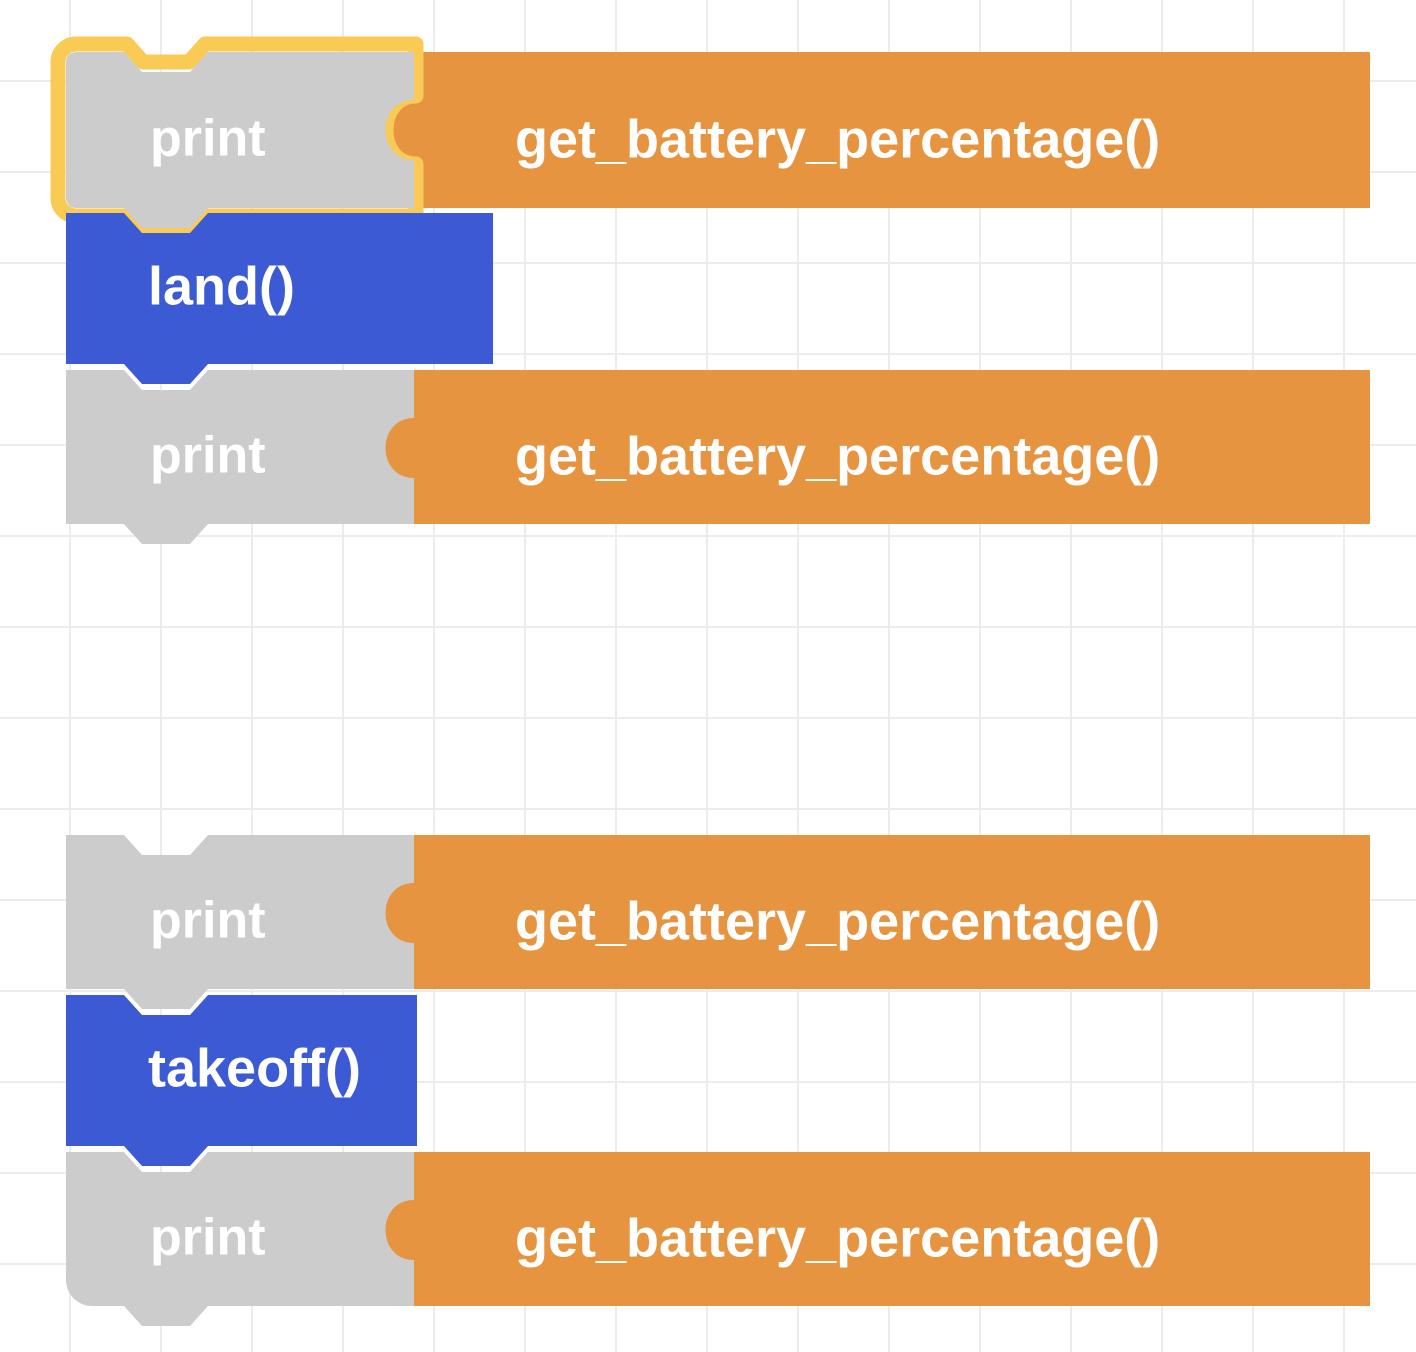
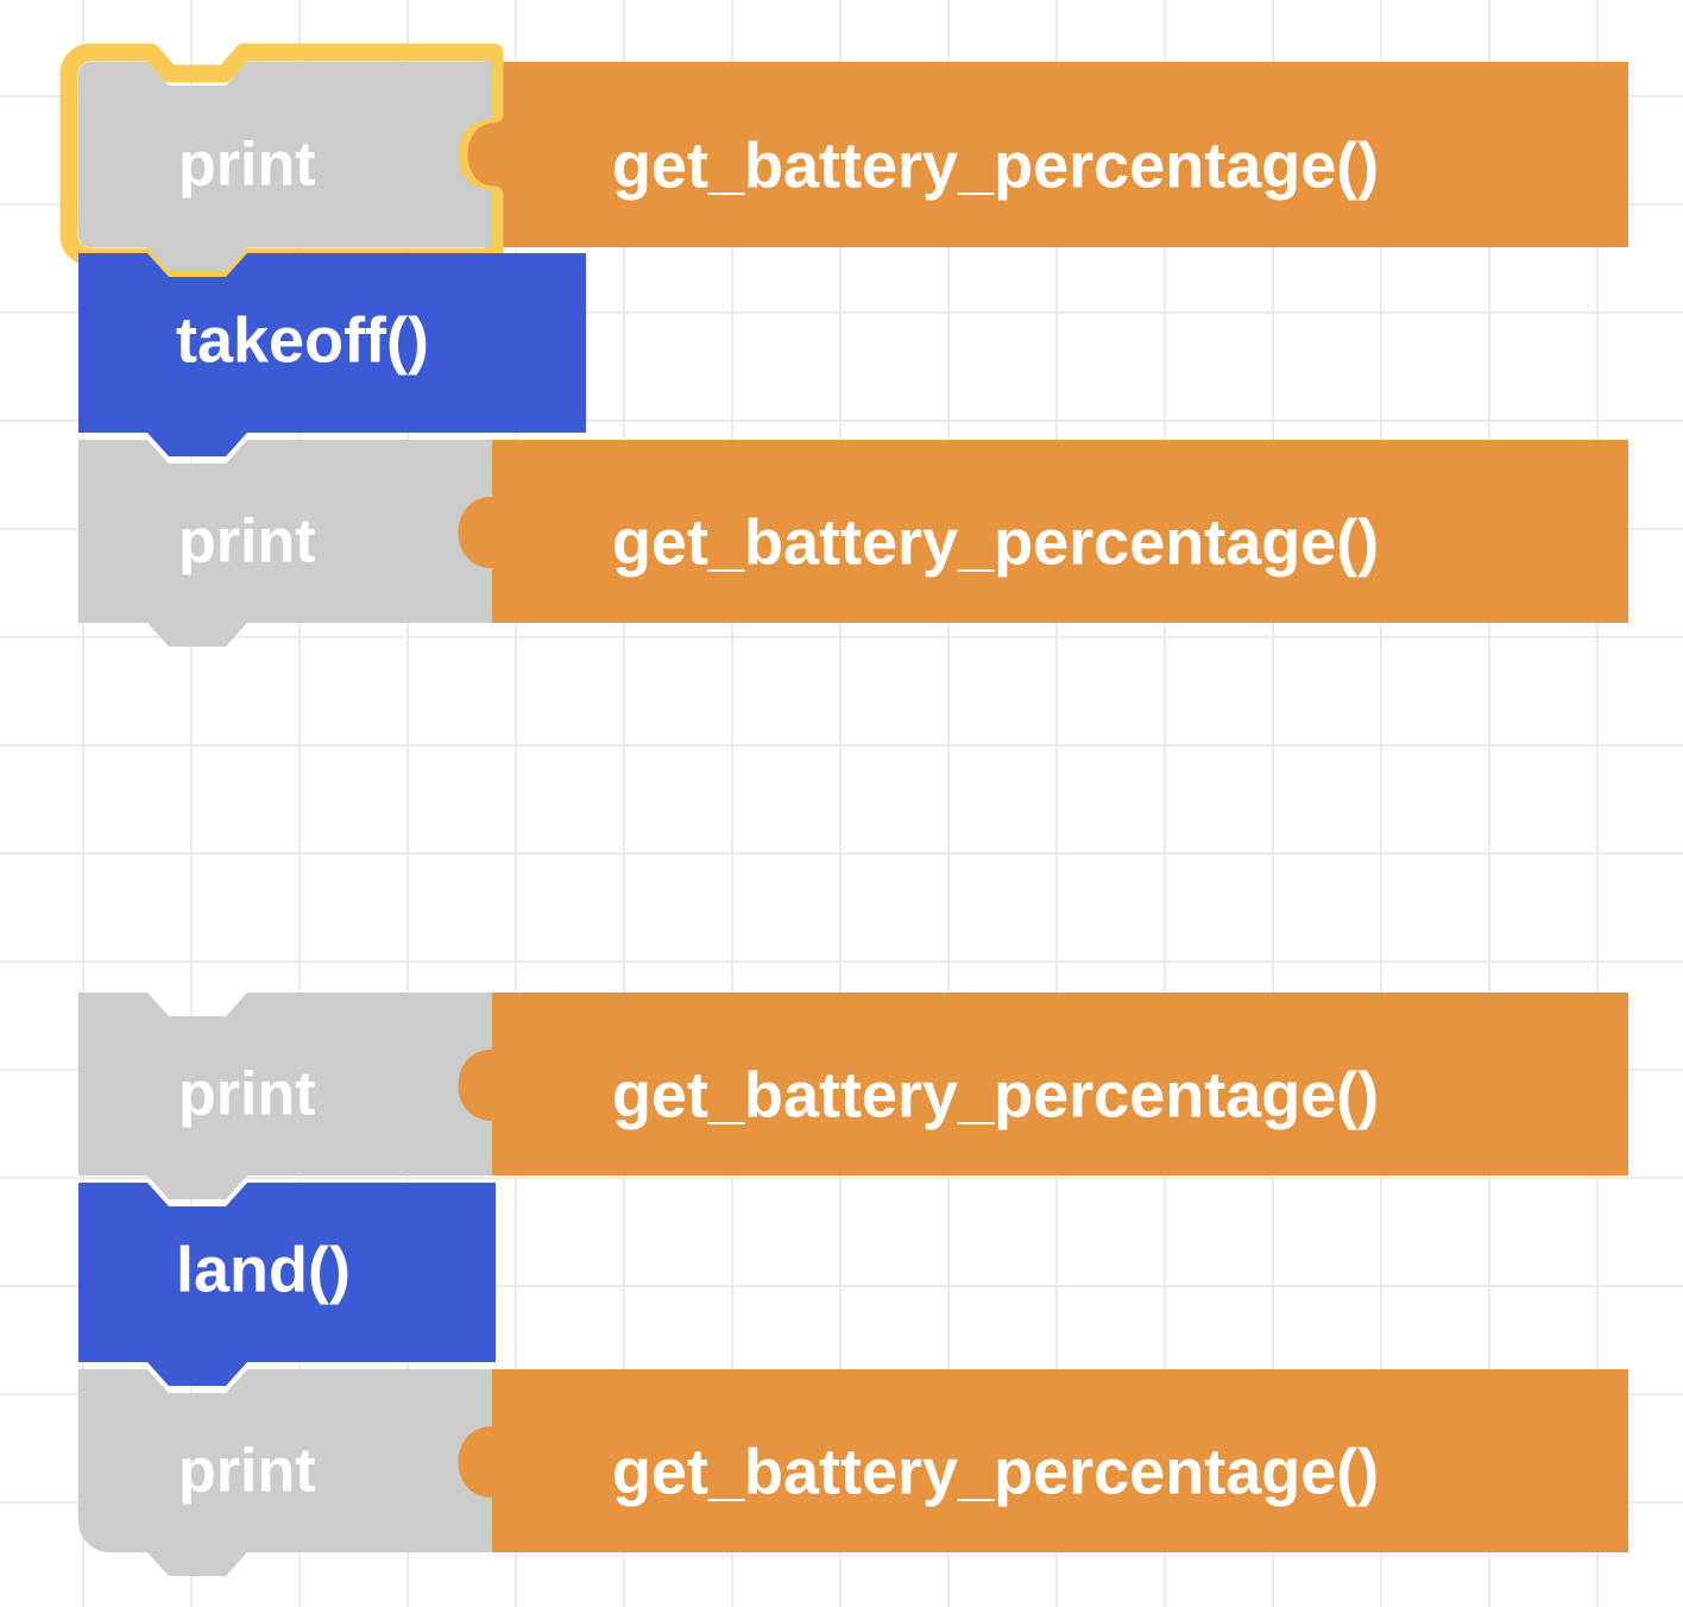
  get_battery_percentage()
  print
- land()
+ takeoff()
  get_battery_percentage()
  print
  get_battery_percentage()
  print
- takeoff()
+ land()
  get_battery_percentage()
  print
